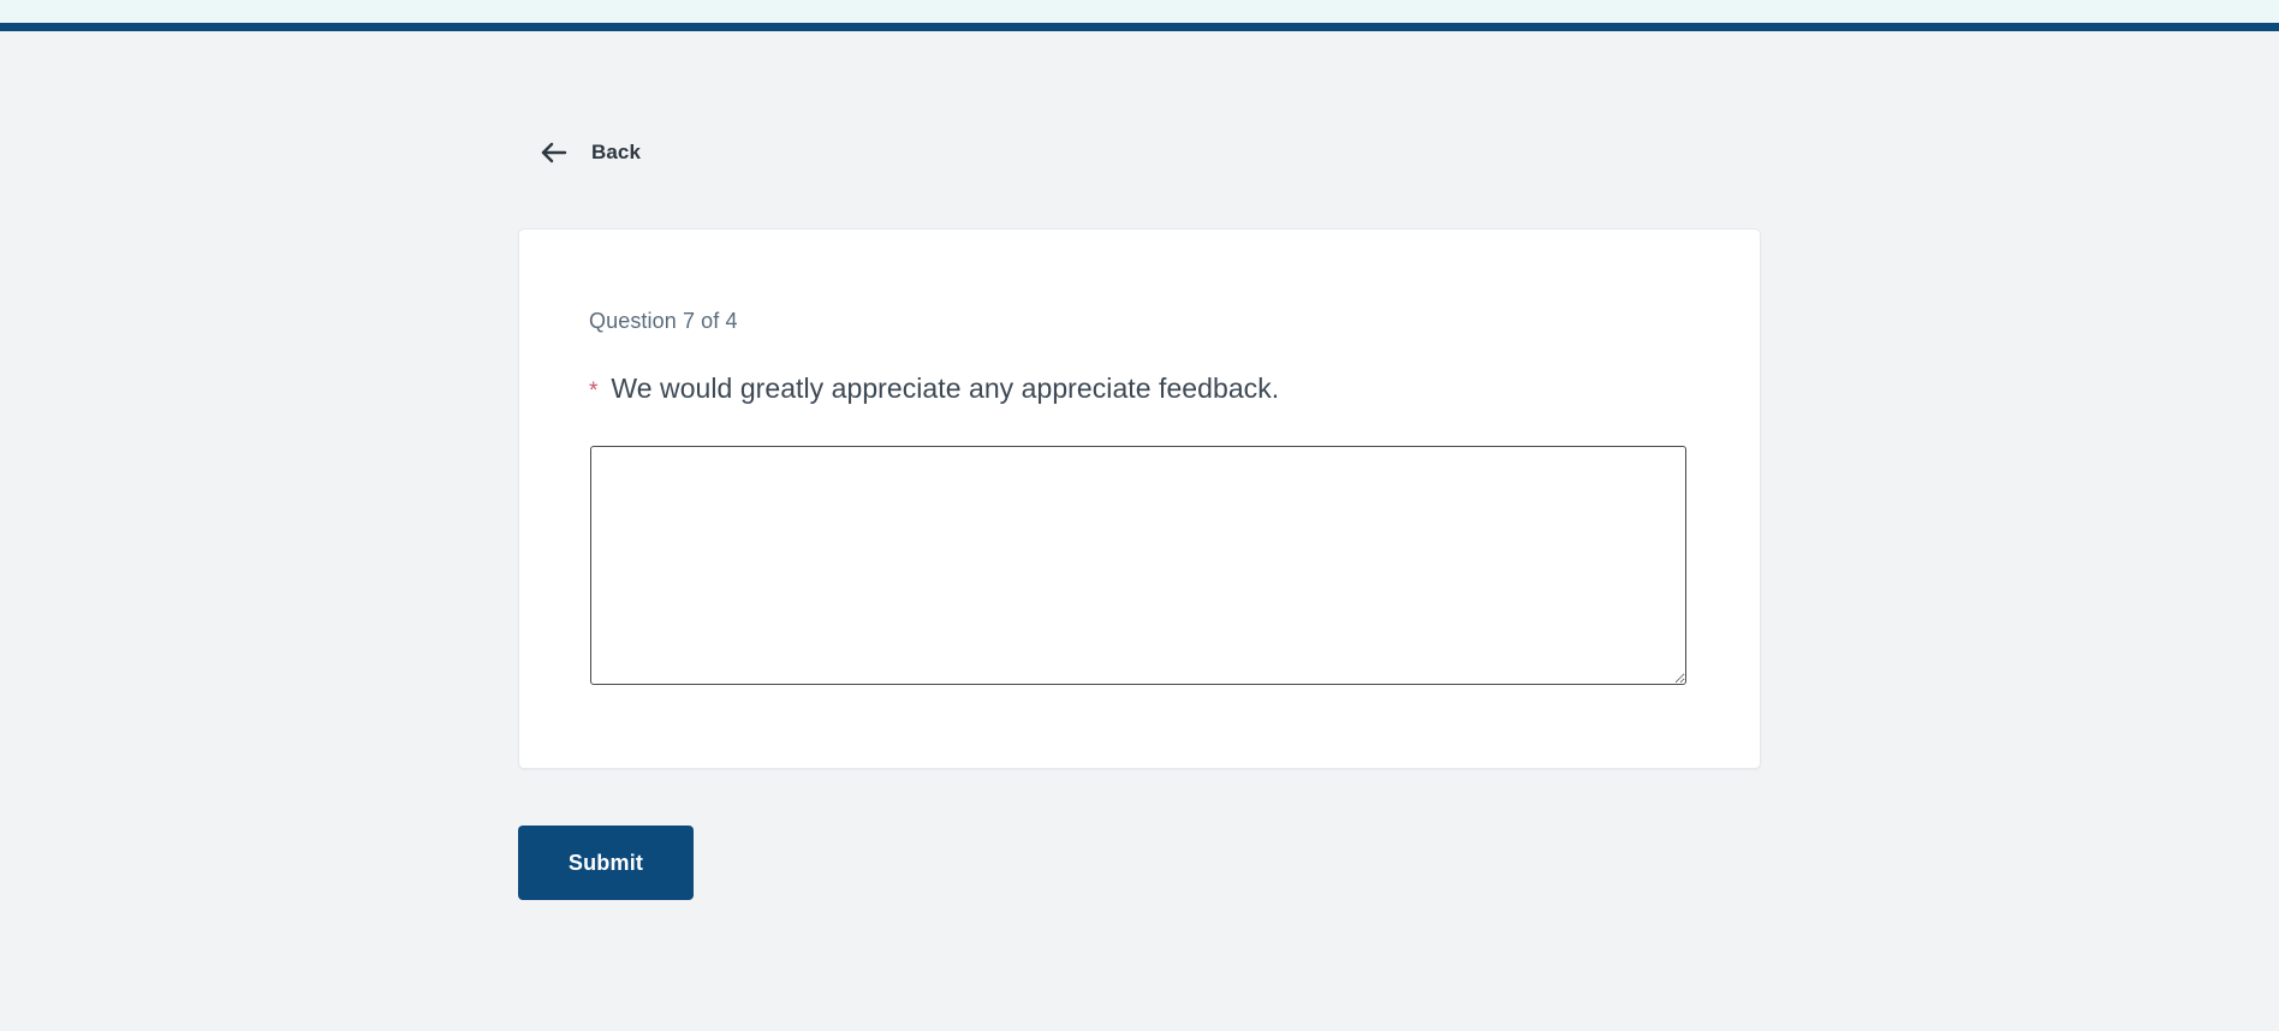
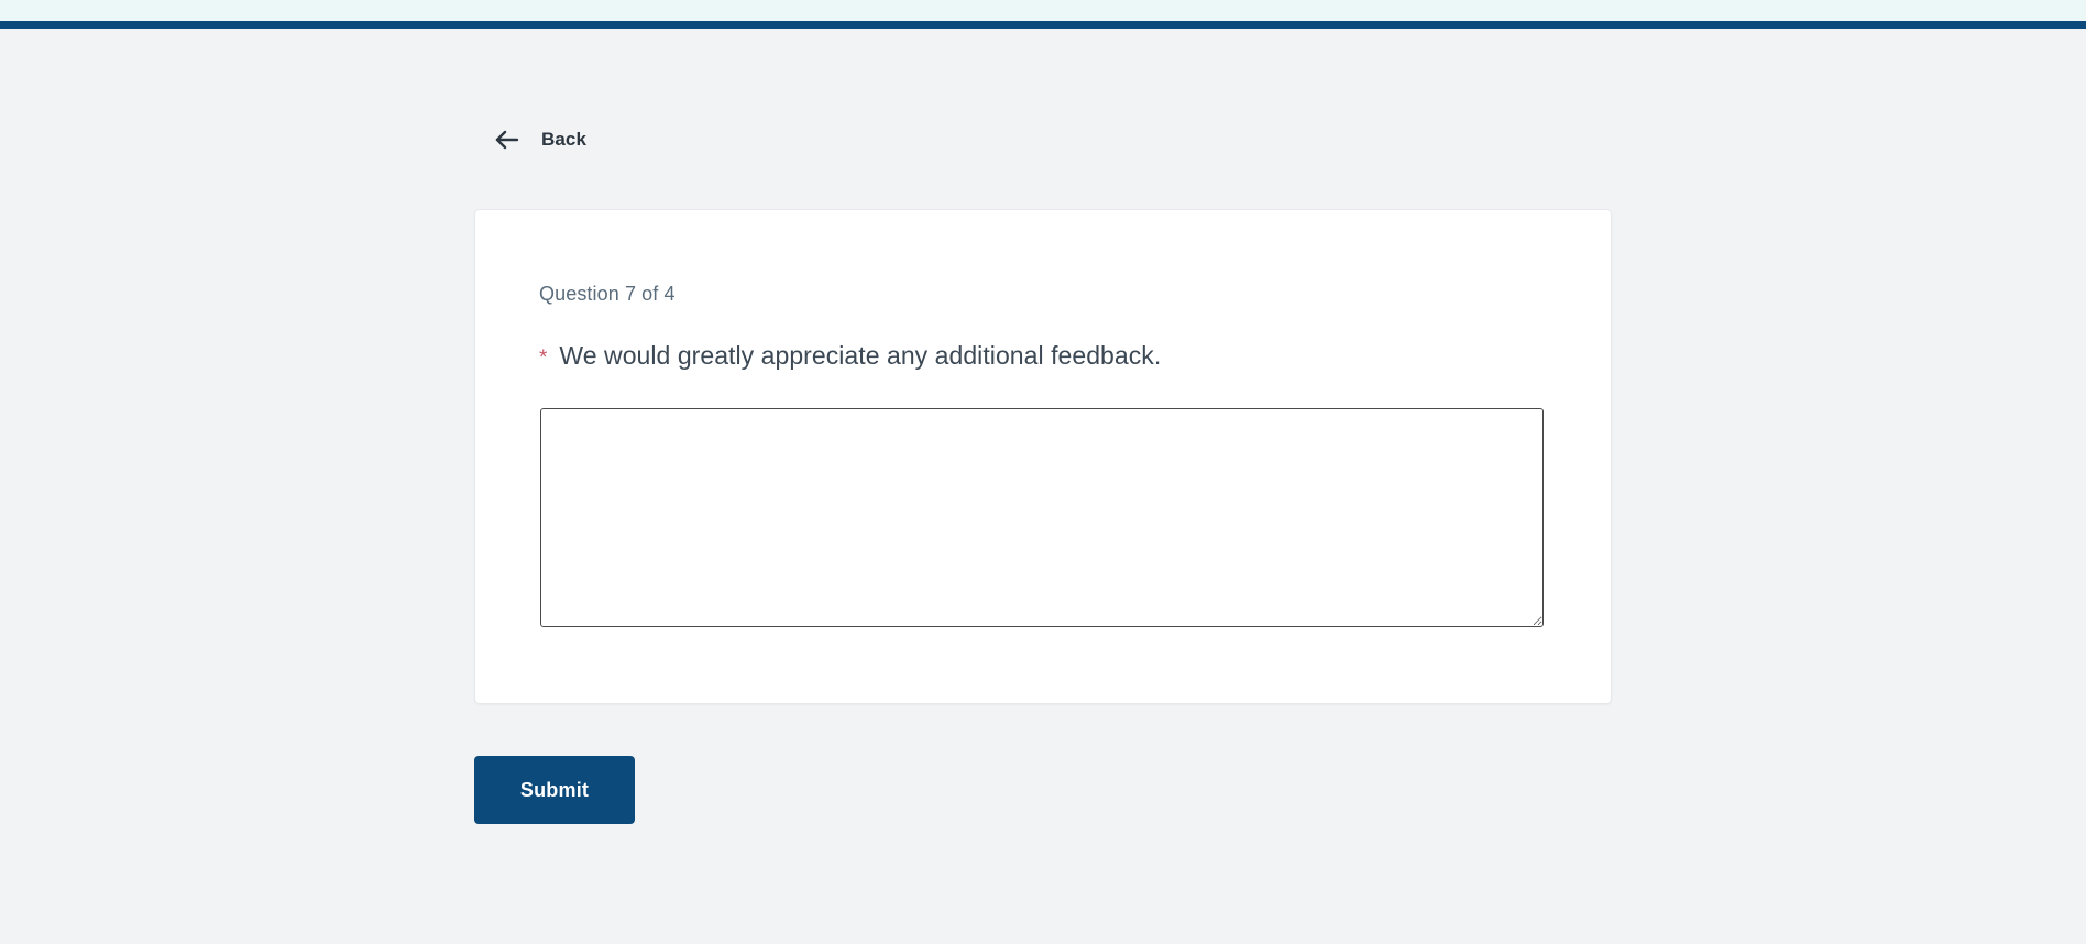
  Back
  Question 7 of 4
  *
- We would greatly appreciate any appreciate feedback.
+ We would greatly appreciate any additional feedback.
  Submit
